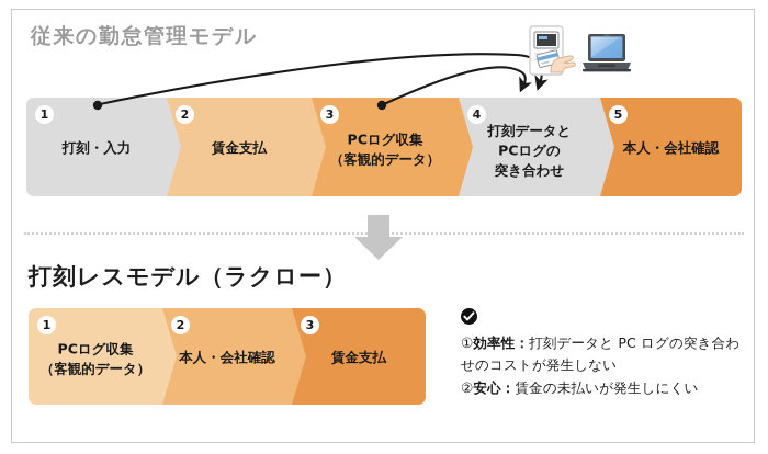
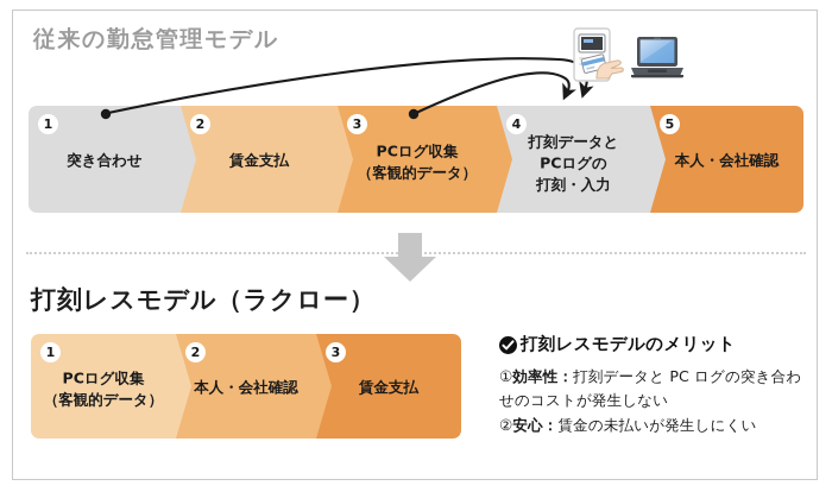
  従来の勤怠管理モデル
  1
- 打刻・入力
+ 突き合わせ
  2
  賃金支払
  3
  PCログ収集
  （客観的データ）
  4
  打刻データと
  PCログの
- 突き合わせ
+ 打刻・入力
  5
  本人・会社確認
  打刻レスモデル（ラクロー）
  1
  PCログ収集
  （客観的データ）
  2
  本人・会社確認
  3
  賃金支払
+ 打刻レスモデルのメリット
  ①効率性：打刻データと PC ログの突き合わせのコストが発生しない
  ②安心：賃金の未払いが発生しにくい
